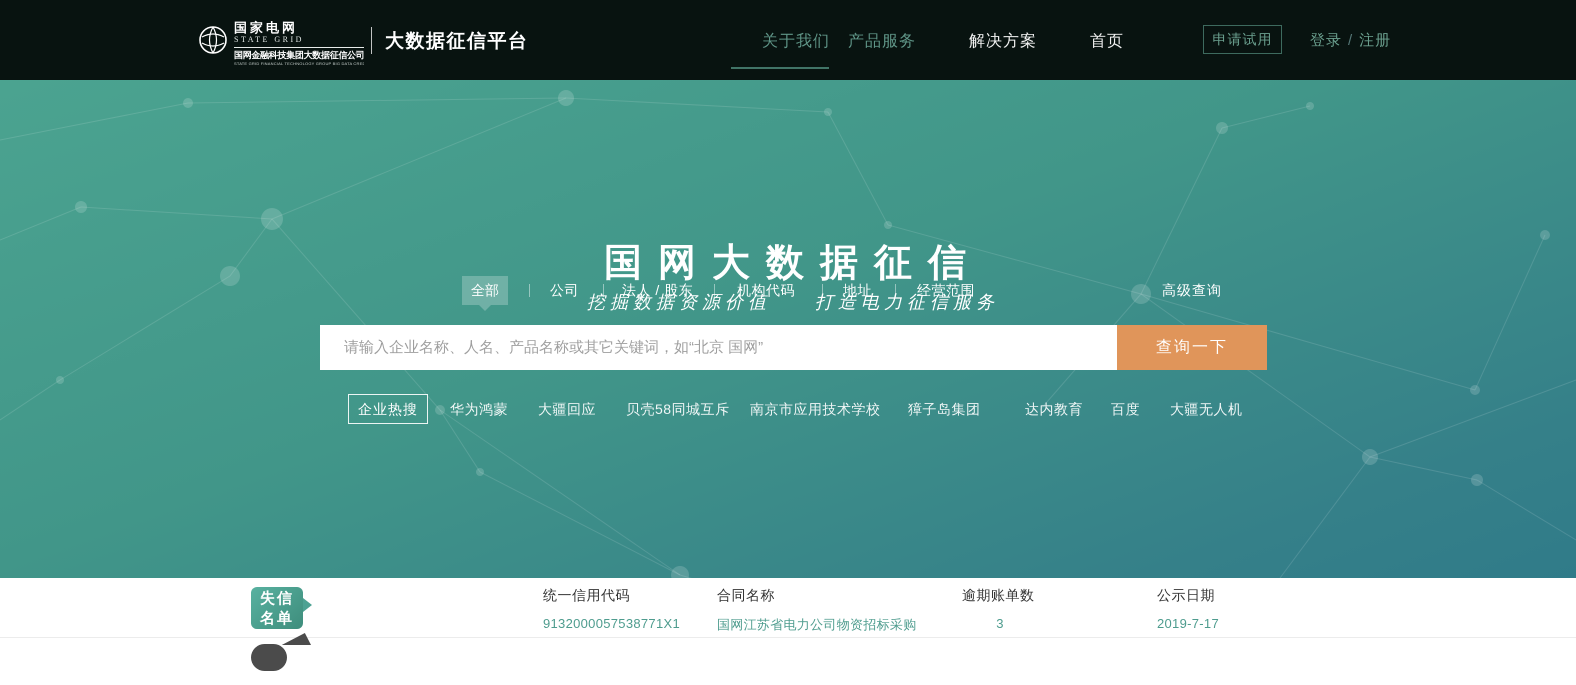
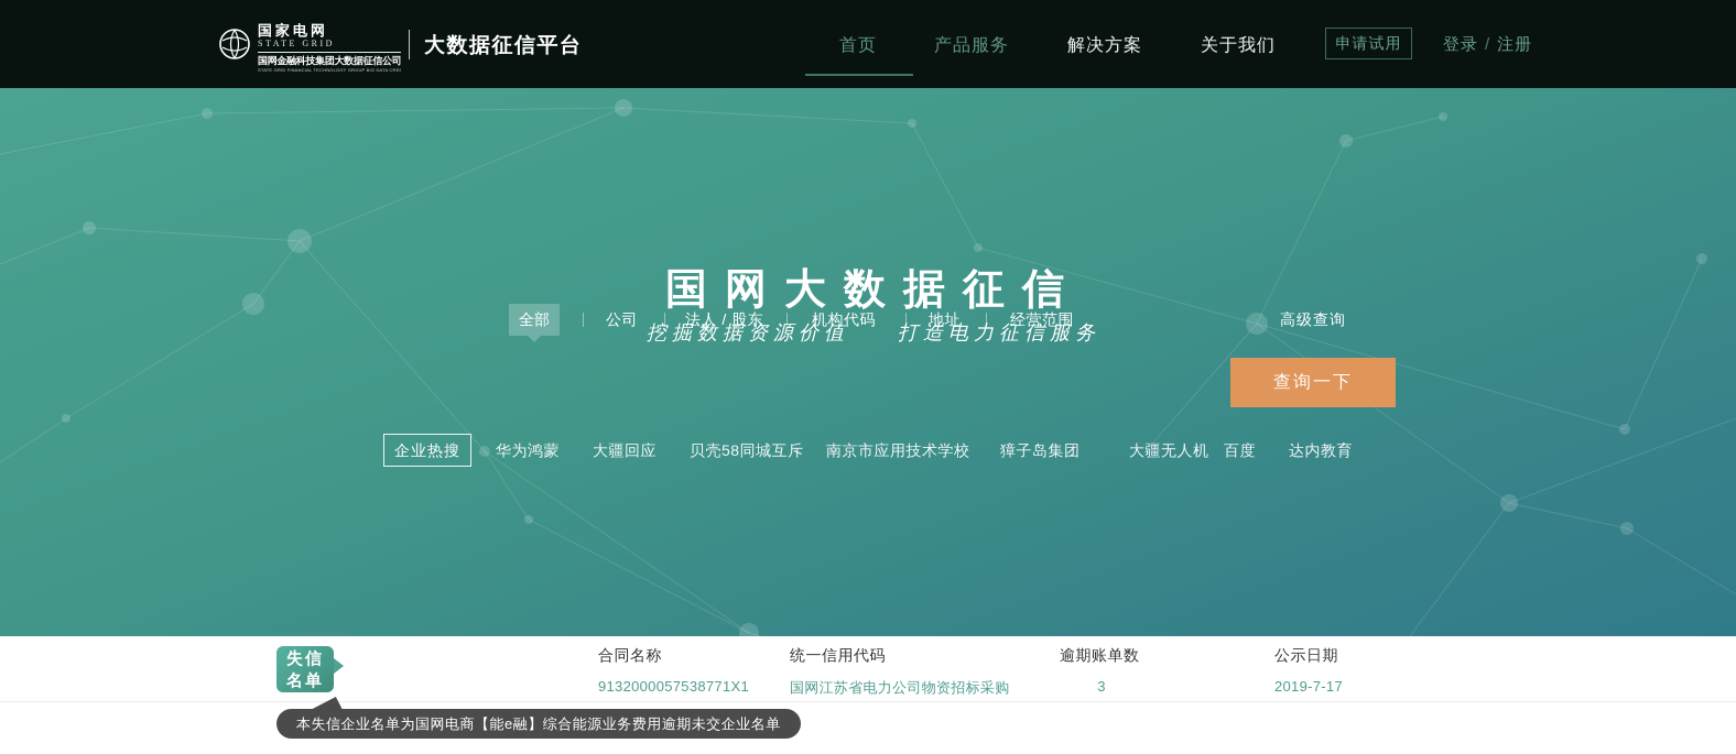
  国家电网
  STATE GRID
  国网金融科技集团大数据征信公司
  大数据征信平台
- 关于我们
+ 首页
  产品服务
  解决方案
- 首页
+ 关于我们
  申请试用
  登录 / 注册
  国网大数据征信
  挖掘数据资源价值 打造电力征信服务
  全部
  公司
  法人 / 股东
  机构代码
  地址
  经营范围
  高级查询
- 请输入企业名称、人名、产品名称或其它关键词，如“北京 国网”
  查询一下
  企业热搜
  华为鸿蒙
  大疆回应
  贝壳58同城互斥
  南京市应用技术学校
  獐子岛集团
- 达内教育
+ 大疆无人机
  百度
- 大疆无人机
+ 达内教育
  失信
  名单
- 统一信用代码
+ 合同名称
  9132000057538771X1
- 合同名称
+ 统一信用代码
  国网江苏省电力公司物资招标采购
  逾期账单数
  3
  公示日期
  2019-7-17
+ 本失信企业名单为国网电商【能e融】综合能源业务费用逾期未交企业名单
